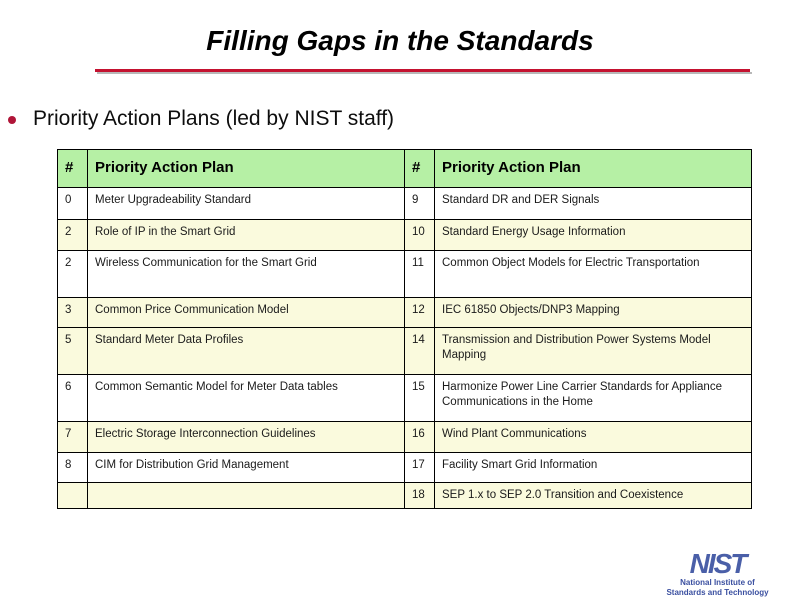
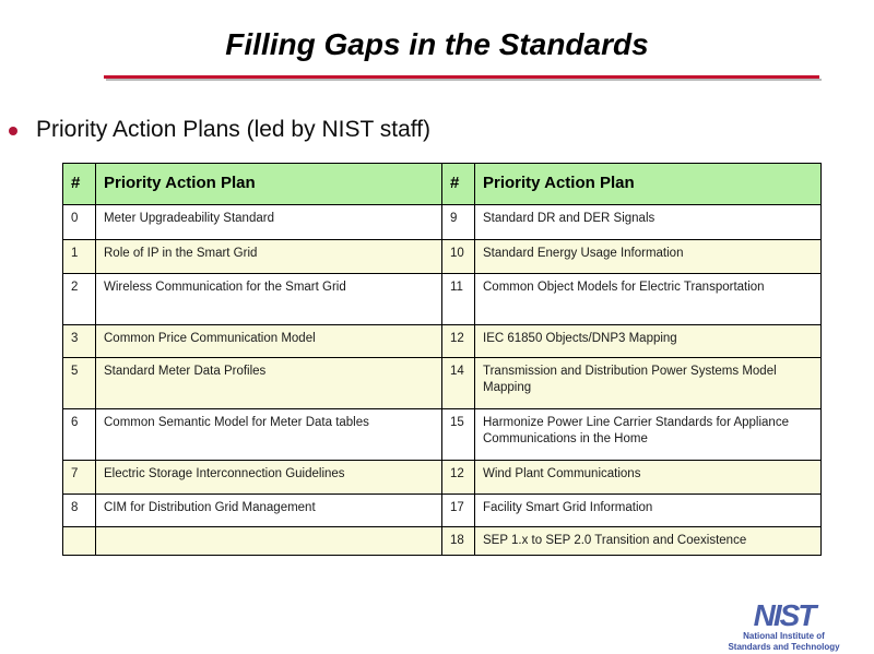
  Filling Gaps in the Standards
  Priority Action Plans (led by NIST staff)
  #	Priority Action Plan	#	Priority Action Plan
  0	Meter Upgradeability Standard	9	Standard DR and DER Signals
- 2	Role of IP in the Smart Grid	10	Standard Energy Usage Information
+ 1	Role of IP in the Smart Grid	10	Standard Energy Usage Information
  2	Wireless Communication for the Smart Grid	11	Common Object Models for Electric Transportation
  3	Common Price Communication Model	12	IEC 61850 Objects/DNP3 Mapping
  5	Standard Meter Data Profiles	14	Transmission and Distribution Power Systems Model Mapping
  6	Common Semantic Model for Meter Data tables	15	Harmonize Power Line Carrier Standards for Appliance Communications in the Home
- 7	Electric Storage Interconnection Guidelines	16	Wind Plant Communications
+ 7	Electric Storage Interconnection Guidelines	12	Wind Plant Communications
  8	CIM for Distribution Grid Management	17	Facility Smart Grid Information
  		18	SEP 1.x to SEP 2.0 Transition and Coexistence
  NIST
  National Institute of
  Standards and Technology
